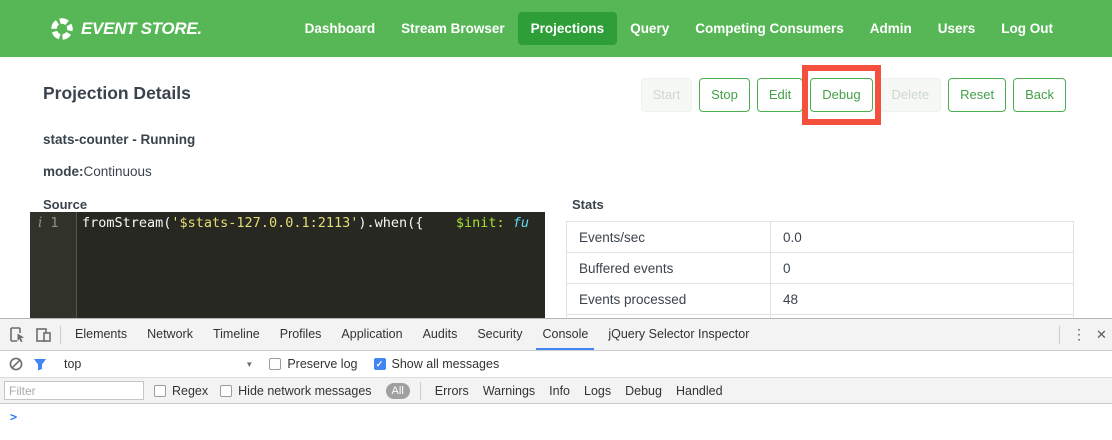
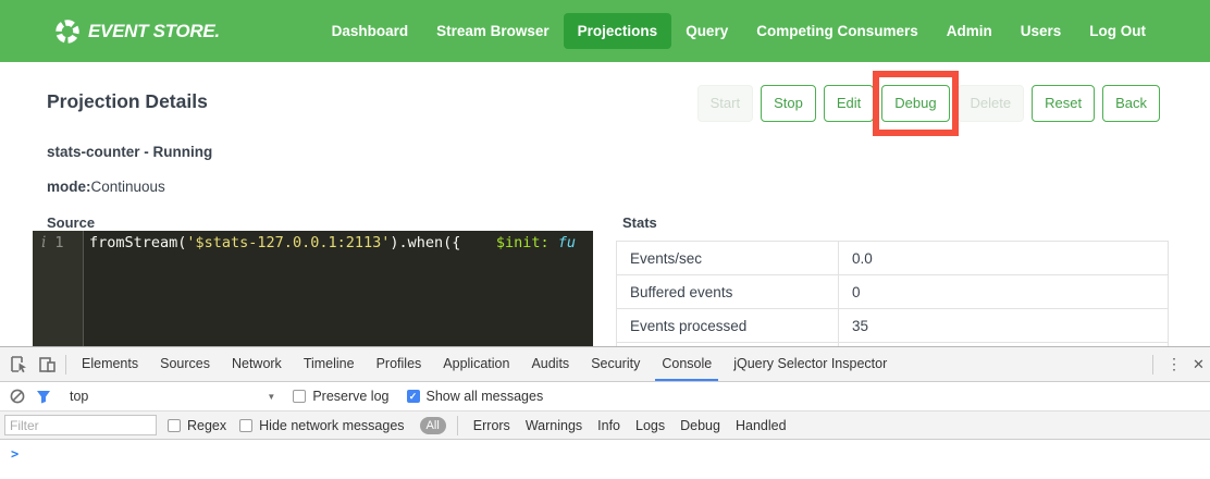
  EVENT STORE.
  Dashboard
  Stream Browser
  Projections
  Query
  Competing Consumers
  Admin
  Users
  Log Out
  Projection Details
  Start
  Stop
  Edit
  Debug
  Delete
  Reset
  Back
  stats-counter - Running
  mode:Continuous
  Source
  Stats
  i
  1
  fromStream('$stats-127.0.0.1:2113').when({ $init: fu
  Events/sec	0.0
  Buffered events	0
- Events processed	48
+ Events processed	35
  Elements
+ Sources
  Network
  Timeline
  Profiles
  Application
  Audits
  Security
  Console
  jQuery Selector Inspector
  ⋮
  ✕
  top
  ▼
  Preserve log
  ✓
  Show all messages
  Filter
  Regex
  Hide network messages
  All
  Errors
  Warnings
  Info
  Logs
  Debug
  Handled
  >
